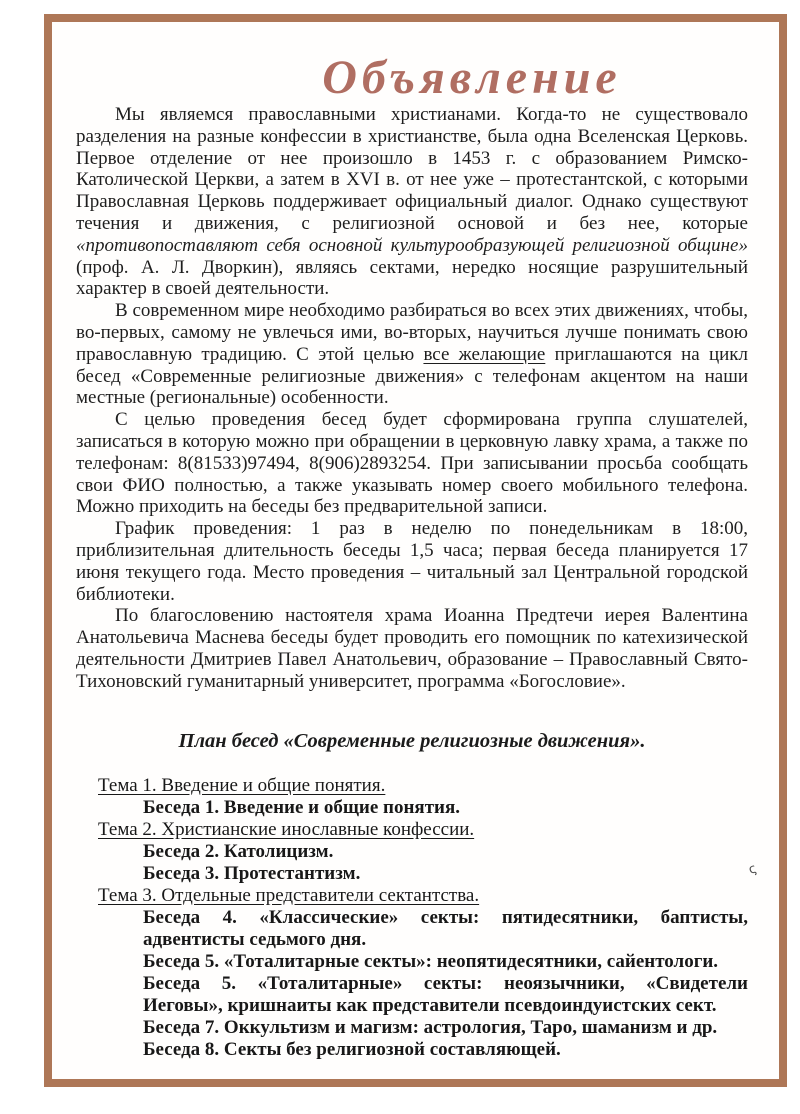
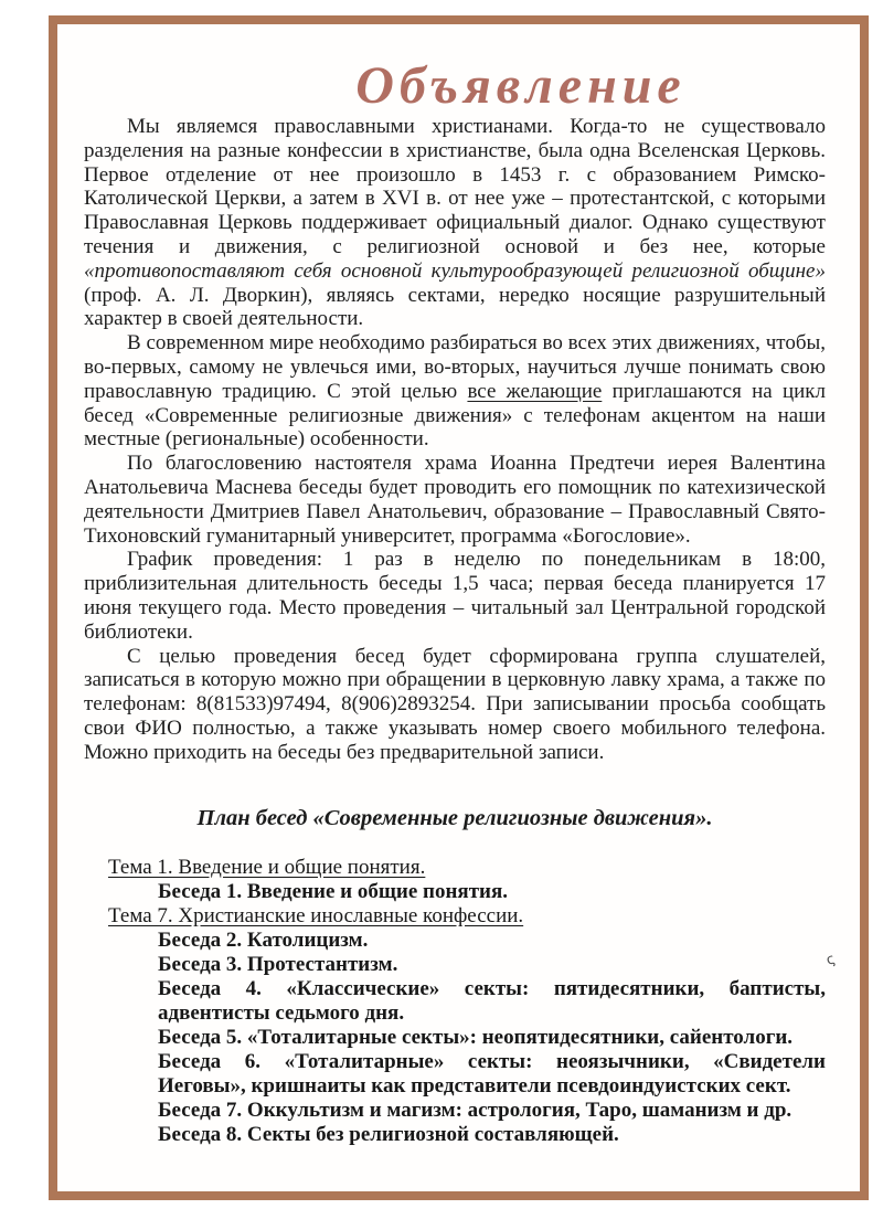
  Объявление
  Мы являемся православными христианами. Когда-то не существовало разделения на разные конфессии в христианстве, была одна Вселенская Церковь. Первое отделение от нее произошло в 1453 г. с образованием Римско-Католической Церкви, а затем в XVI в. от нее уже – протестантской, с которыми Православная Церковь поддерживает официальный диалог. Однако существуют течения и движения, с религиозной основой и без нее, которые «противопоставляют себя основной культурообразующей религиозной общине» (проф. А. Л. Дворкин), являясь сектами, нередко носящие разрушительный характер в своей деятельности.
  В современном мире необходимо разбираться во всех этих движениях, чтобы, во-первых, самому не увлечься ими, во-вторых, научиться лучше понимать свою православную традицию. С этой целью все желающие приглашаются на цикл бесед «Современные религиозные движения» с телефонам акцентом на наши местные (региональные) особенности.
- С целью проведения бесед будет сформирована группа слушателей, записаться в которую можно при обращении в церковную лавку храма, а также по телефонам: 8(81533)97494, 8(906)2893254. При записывании просьба сообщать свои ФИО полностью, а также указывать номер своего мобильного телефона. Можно приходить на беседы без предварительной записи.
+ По благословению настоятеля храма Иоанна Предтечи иерея Валентина Анатольевича Маснева беседы будет проводить его помощник по катехизической деятельности Дмитриев Павел Анатольевич, образование – Православный Свято-Тихоновский гуманитарный университет, программа «Богословие».
  График проведения: 1 раз в неделю по понедельникам в 18:00, приблизительная длительность беседы 1,5 часа; первая беседа планируется 17 июня текущего года. Место проведения – читальный зал Центральной городской библиотеки.
- По благословению настоятеля храма Иоанна Предтечи иерея Валентина Анатольевича Маснева беседы будет проводить его помощник по катехизической деятельности Дмитриев Павел Анатольевич, образование – Православный Свято-Тихоновский гуманитарный университет, программа «Богословие».
+ С целью проведения бесед будет сформирована группа слушателей, записаться в которую можно при обращении в церковную лавку храма, а также по телефонам: 8(81533)97494, 8(906)2893254. При записывании просьба сообщать свои ФИО полностью, а также указывать номер своего мобильного телефона. Можно приходить на беседы без предварительной записи.
  План бесед «Современные религиозные движения».
  Тема 1. Введение и общие понятия.
  Беседа 1. Введение и общие понятия.
- Тема 2. Христианские инославные конфессии.
+ Тема 7. Христианские инославные конфессии.
  Беседа 2. Католицизм.
  Беседа 3. Протестантизм.
- Тема 3. Отдельные представители сектантства.
  Беседа 4. «Классические» секты: пятидесятники, баптисты, адвентисты седьмого дня.
  Беседа 5. «Тоталитарные секты»: неопятидесятники, сайентологи.
- Беседа 5. «Тоталитарные» секты: неоязычники, «Свидетели Иеговы», кришнаиты как представители псевдоиндуистских сект.
+ Беседа 6. «Тоталитарные» секты: неоязычники, «Свидетели Иеговы», кришнаиты как представители псевдоиндуистских сект.
  Беседа 7. Оккультизм и магизм: астрология, Таро, шаманизм и др.
  Беседа 8. Секты без религиозной составляющей.
